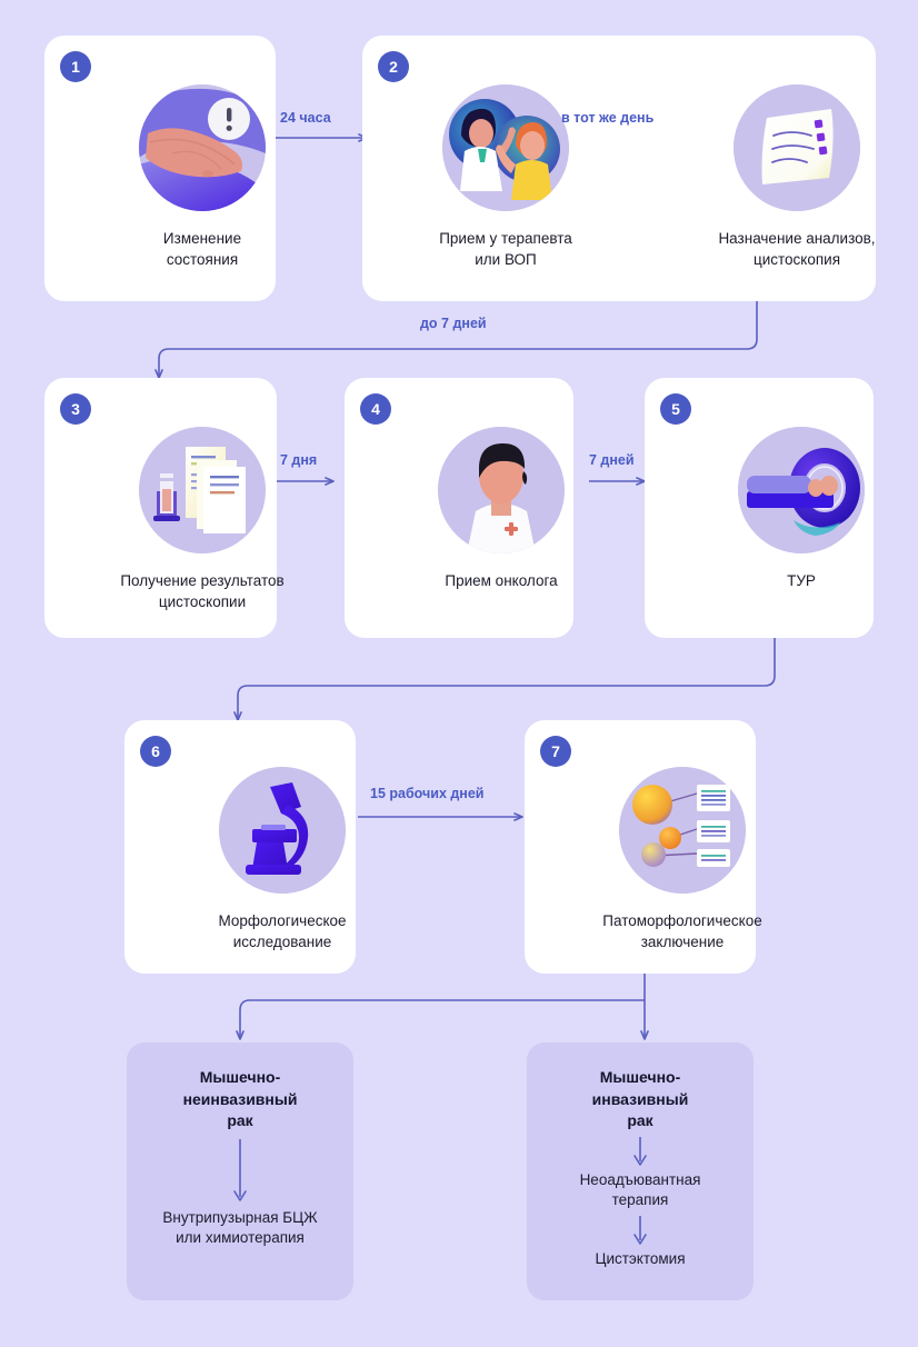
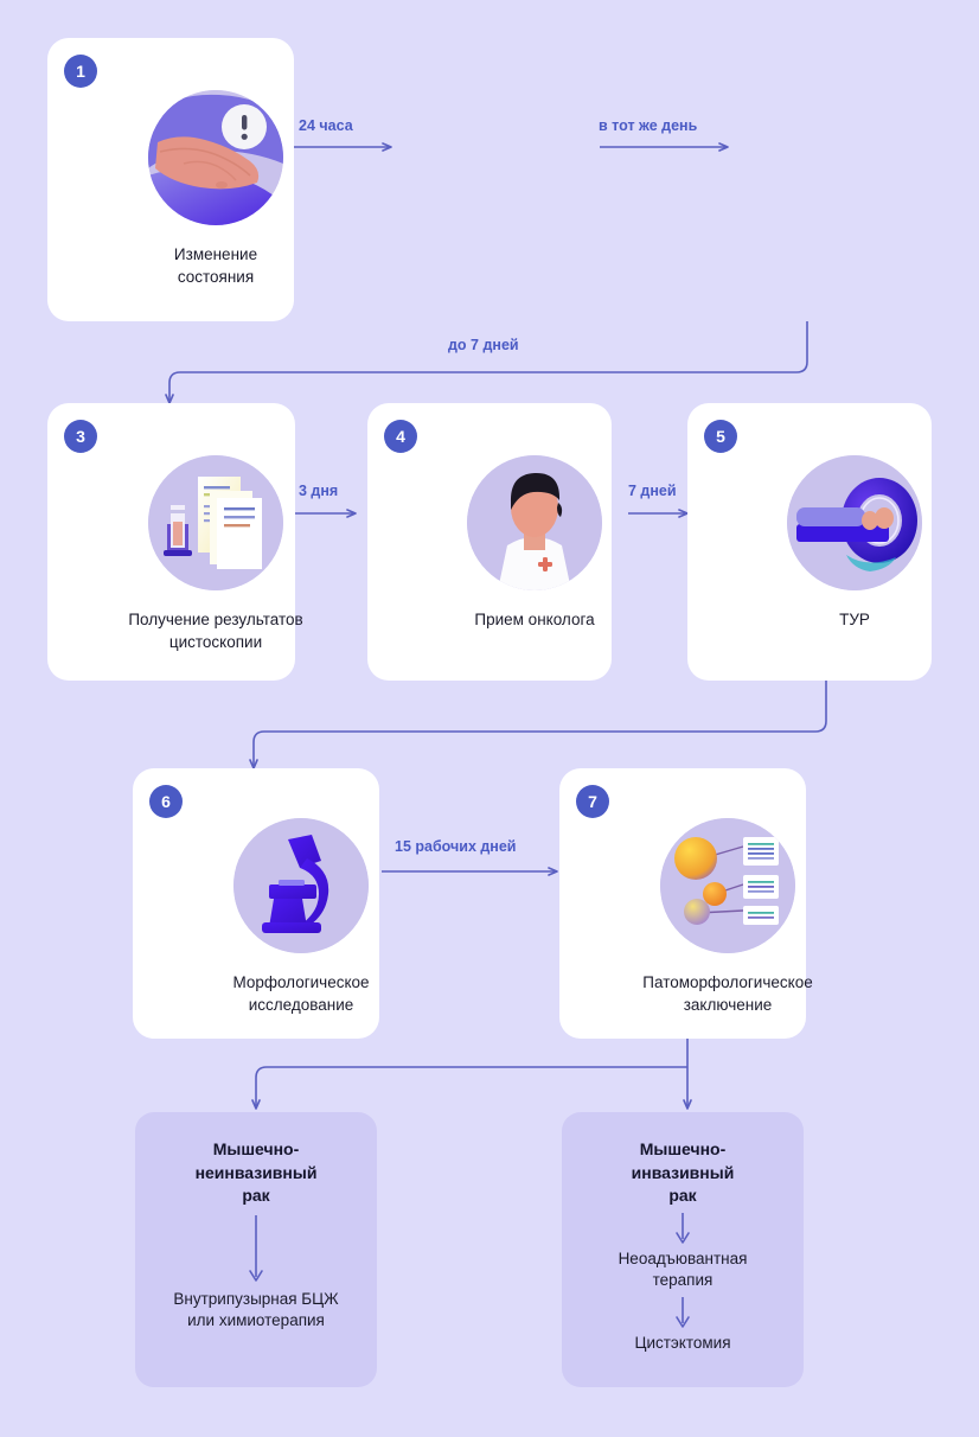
  1
  Изменение
  состояния
- 2
- Прием у терапевта
- или ВОП
- Назначение анализов,
- цистоскопия
  24 часа
  в тот же день
  до 7 дней
  3
  Получение результатов
  цистоскопии
  4
  Прием онколога
  5
  ТУР
- 7 дня
+ 3 дня
  7 дней
  6
  Морфологическое
  исследование
  7
  Патоморфологическое
  заключение
  15 рабочих дней
  Мышечно-
  неинвазивный
  рак
  Внутрипузырная БЦЖ
  или химиотерапия
  Мышечно-
  инвазивный
  рак
  Неоадъювантная
  терапия
  Цистэктомия
